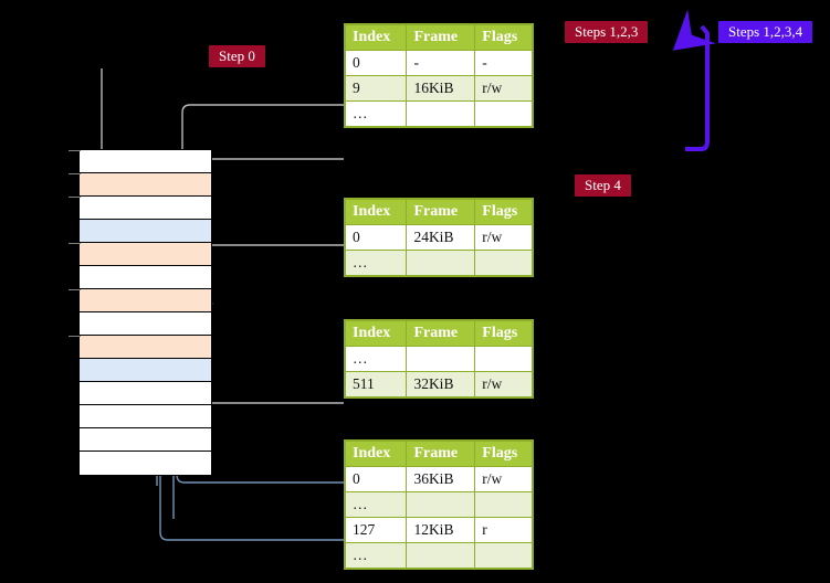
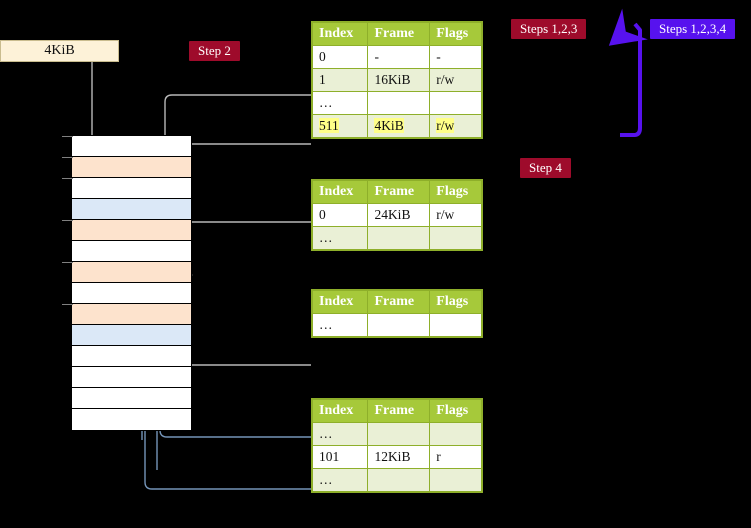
+ 4KiB
- Step 0
+ Step 2
  Steps 1,2,3
  Steps 1,2,3,4
  Step 4
  Index	Frame	Flags
  0	-	-
- 9	16KiB	r/w
+ 1	16KiB	r/w
  …
+ 511	4KiB	r/w
  Index	Frame	Flags
  0	24KiB	r/w
  …
  Index	Frame	Flags
  …
- 511	32KiB	r/w
  Index	Frame	Flags
- 0	36KiB	r/w
  …
- 127	12KiB	r
+ 101	12KiB	r
  …
